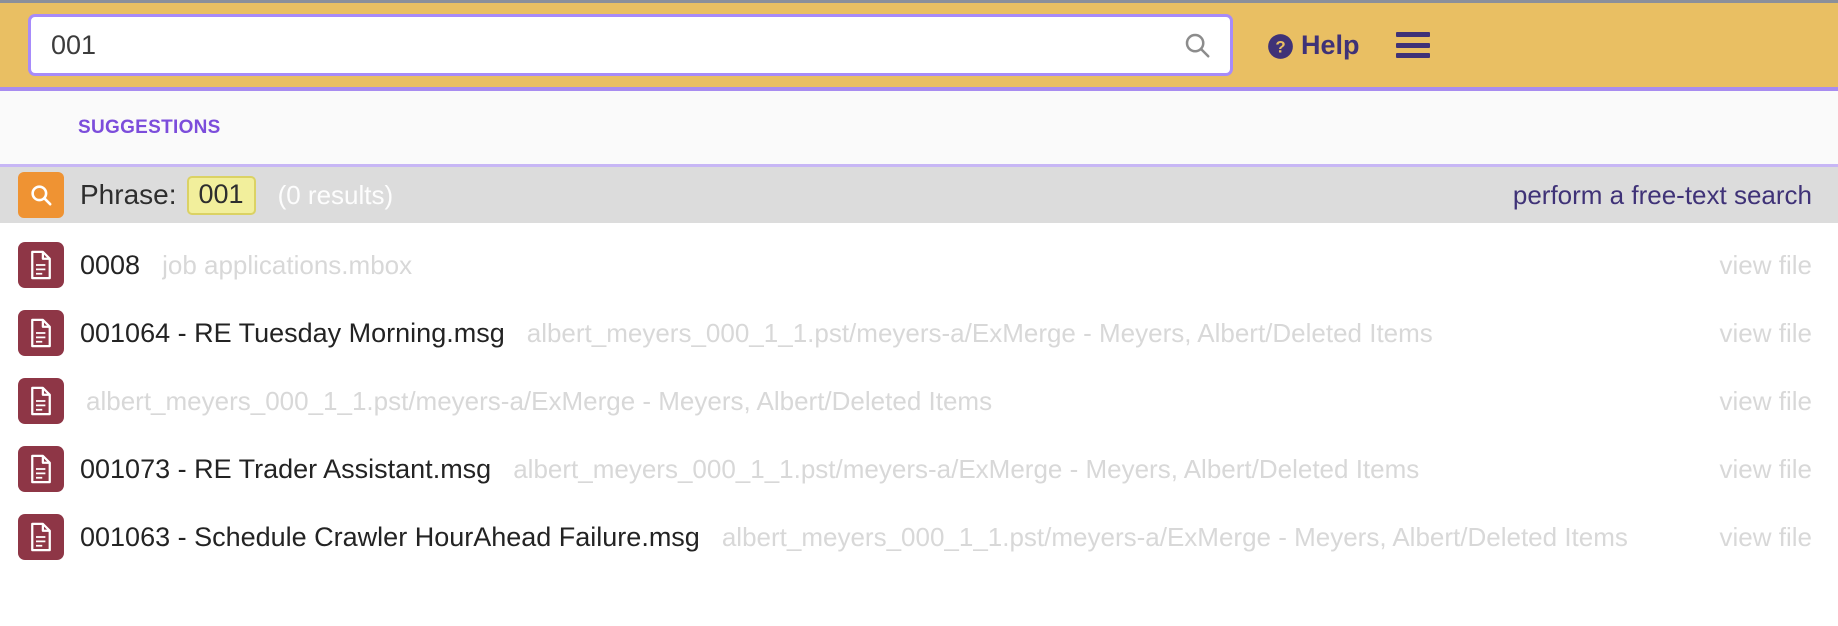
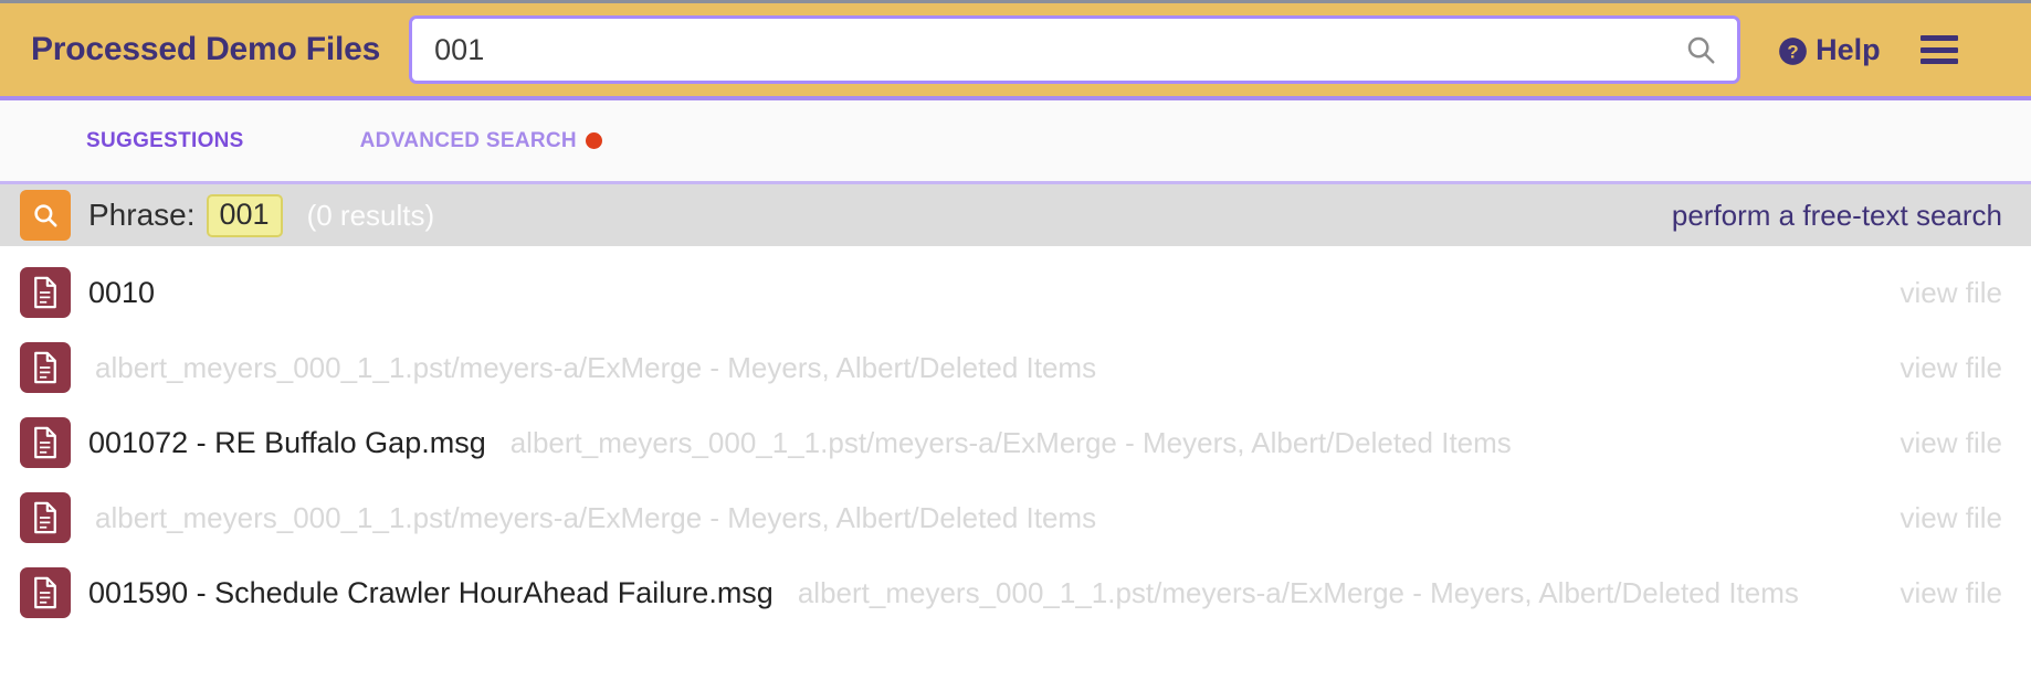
+ Processed Demo Files
  001
  ?
  Help
  SUGGESTIONS
+ ADVANCED SEARCH
  Phrase:
  001
  (0 results)
  perform a free-text search
- 0008
+ 0010
- job applications.mbox
  view file
- 001064 - RE Tuesday Morning.msg
  albert_meyers_000_1_1.pst/meyers-a/ExMerge - Meyers, Albert/Deleted Items
  view file
+ 001072 - RE Buffalo Gap.msg
  albert_meyers_000_1_1.pst/meyers-a/ExMerge - Meyers, Albert/Deleted Items
  view file
- 001073 - RE Trader Assistant.msg
  albert_meyers_000_1_1.pst/meyers-a/ExMerge - Meyers, Albert/Deleted Items
  view file
- 001063 - Schedule Crawler HourAhead Failure.msg
+ 001590 - Schedule Crawler HourAhead Failure.msg
  albert_meyers_000_1_1.pst/meyers-a/ExMerge - Meyers, Albert/Deleted Items
  view file
